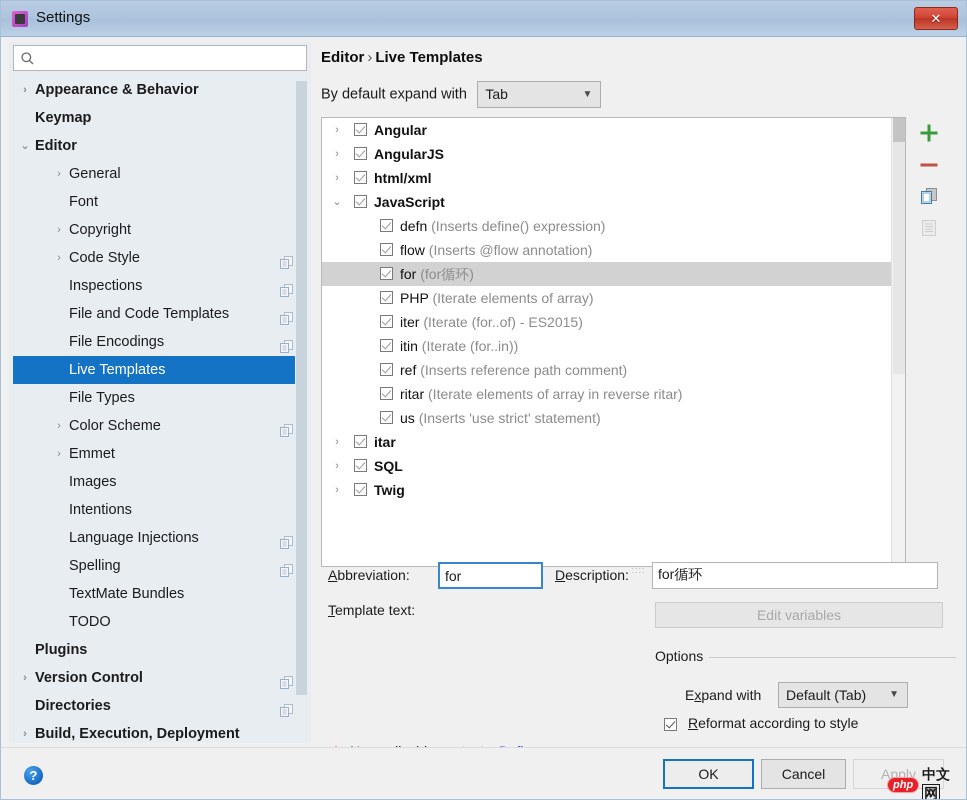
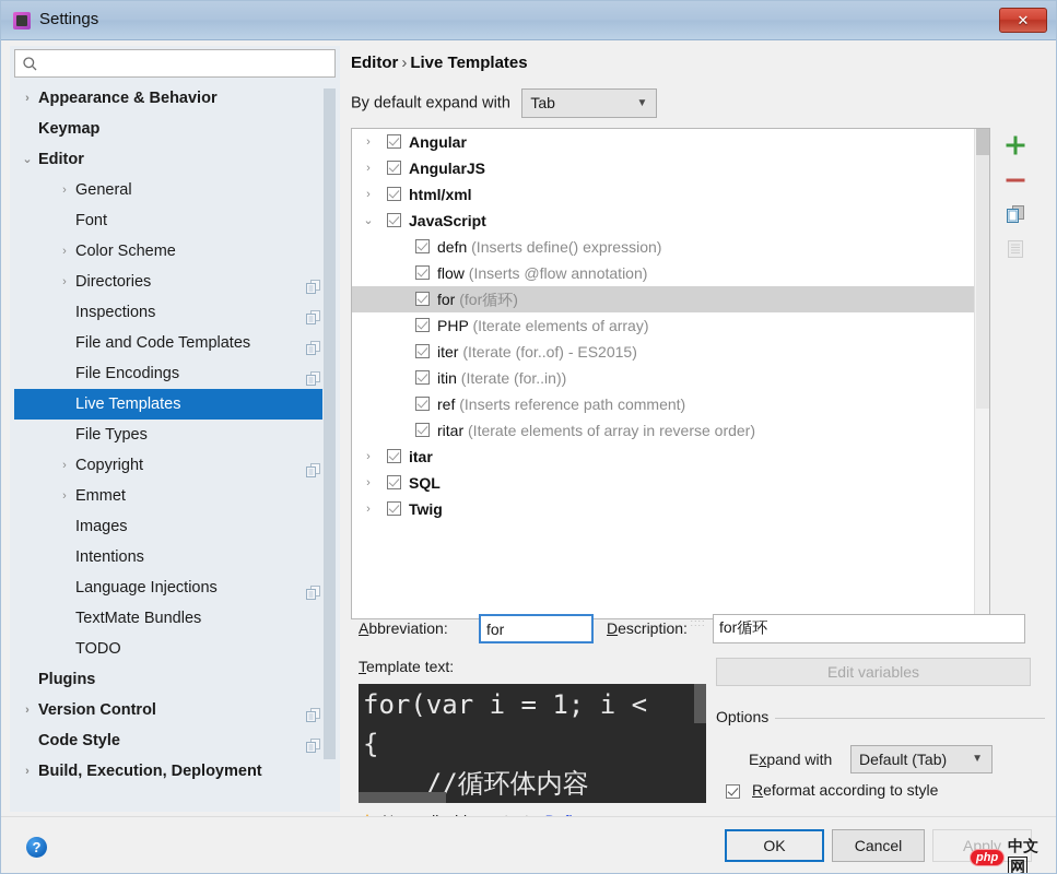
  Settings
  ✕
  ›
  Appearance & Behavior
  Keymap
  ⌄
  Editor
  ›
  General
  Font
  ›
- Copyright
+ Color Scheme
  ›
- Code Style
+ Directories
  Inspections
  File and Code Templates
  File Encodings
  Live Templates
  File Types
  ›
- Color Scheme
+ Copyright
  ›
  Emmet
  Images
  Intentions
  Language Injections
- Spelling
  TextMate Bundles
  TODO
  Plugins
  ›
  Version Control
- Directories
+ Code Style
  ›
  Build, Execution, Deployment
  Editor › Live Templates
  By default expand with Tab
  ▼
  ›
  Angular
  ›
  AngularJS
  ›
  html/xml
  ⌄
  JavaScript
  defn (Inserts define() expression)
  flow (Inserts @flow annotation)
  for (for循环)
  PHP (Iterate elements of array)
  iter (Iterate (for..of) - ES2015)
  itin (Iterate (for..in))
  ref (Inserts reference path comment)
- ritar (Iterate elements of array in reverse ritar)
+ ritar (Iterate elements of array in reverse order)
- us (Inserts 'use strict' statement)
  ›
  itar
  ›
  SQL
  ›
  Twig
  ::::
  Abbreviation:
  for
  Description:
  for循环
  Template text:
+ for(var i = 1; i <
+ {
+ //循环体内容
  Edit variables
  Options
  Expand with
  Default (Tab)
  ▼
  Reformat according to style
  ?
  OK
  Cancel
  Apply
  php
  中文网
